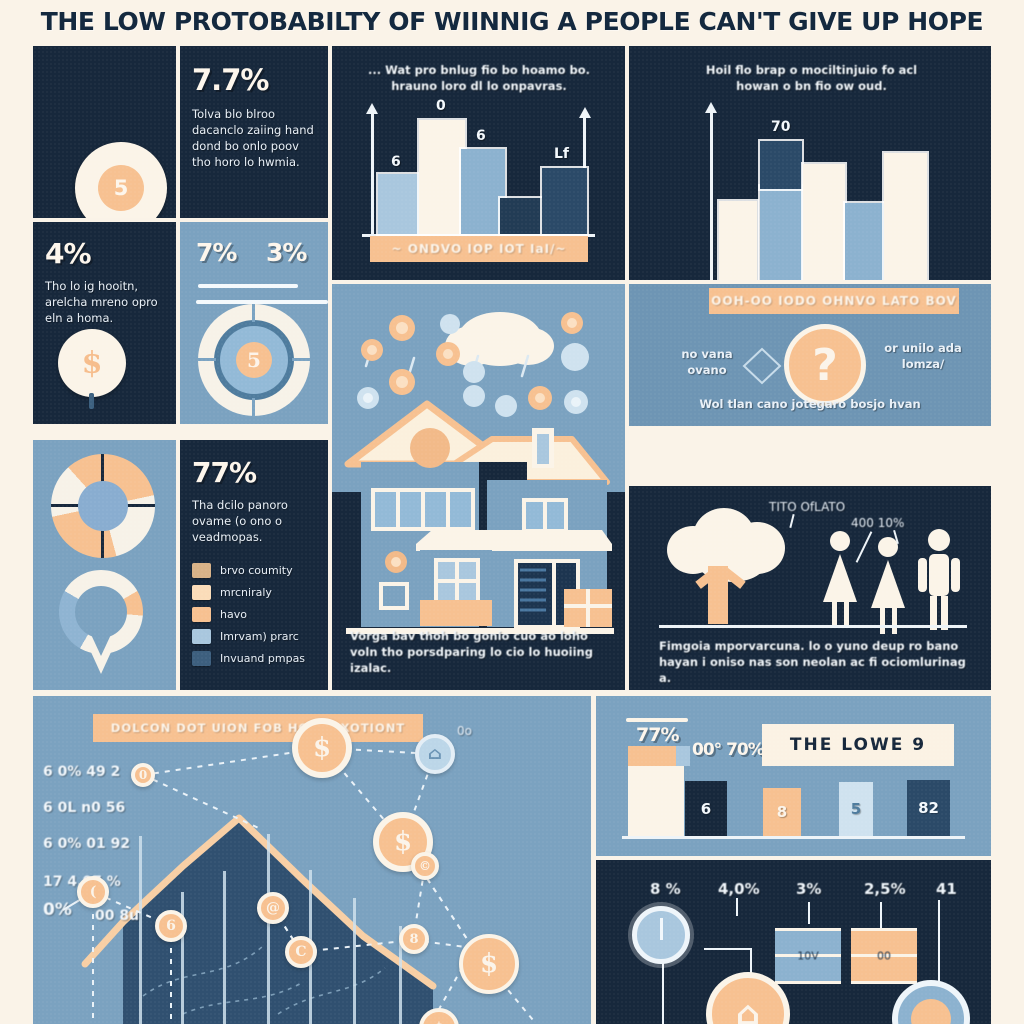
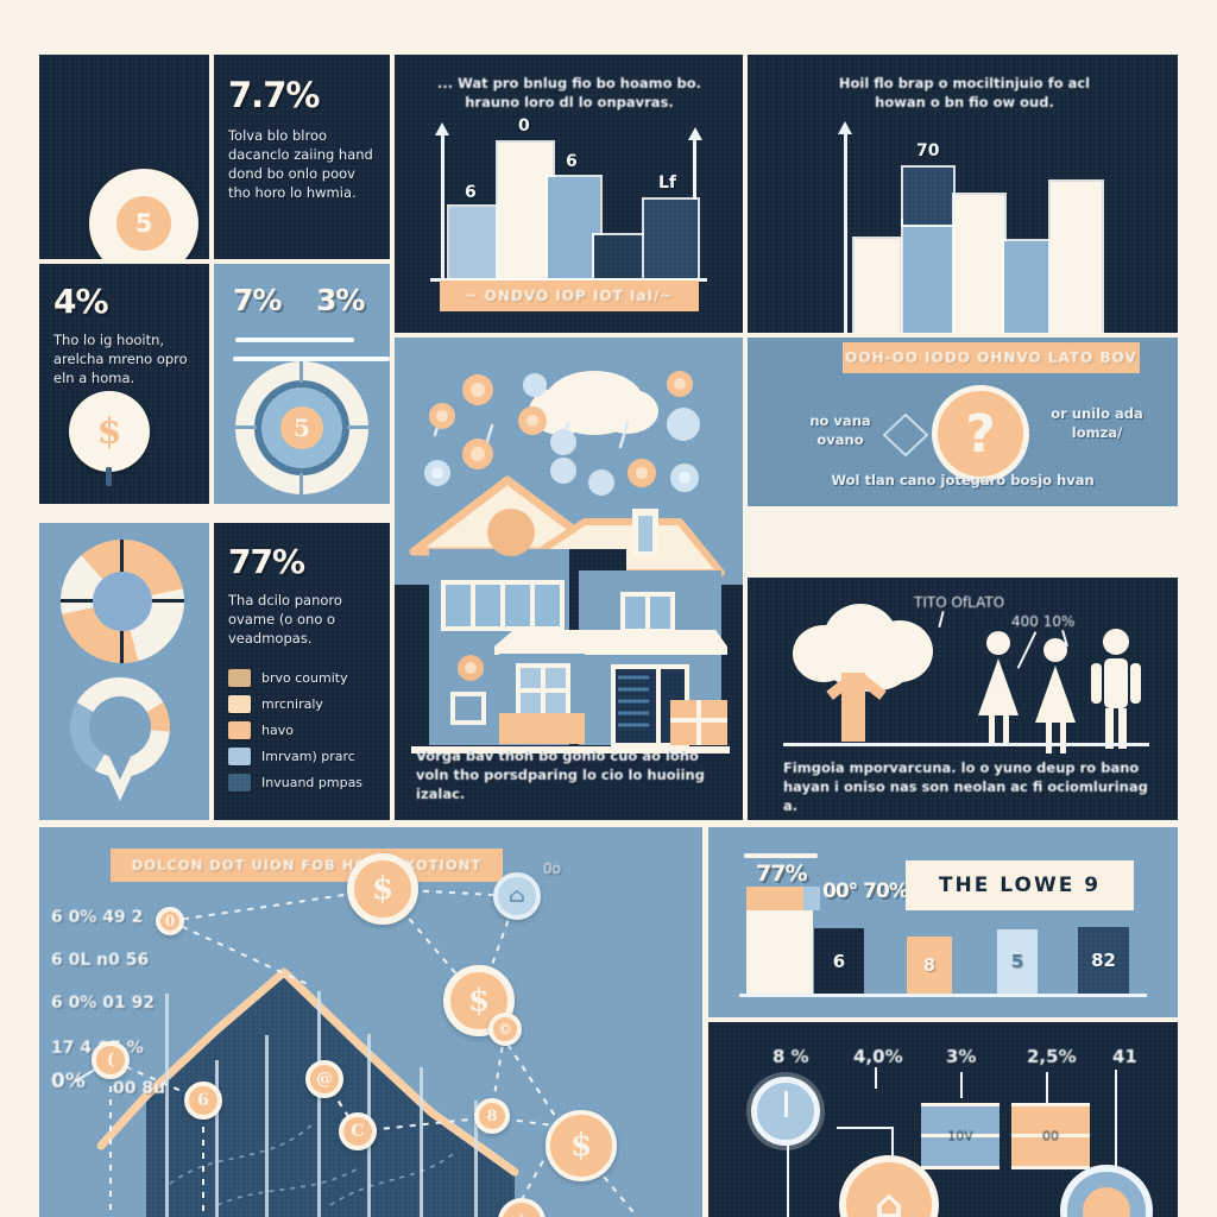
- THE LOW PROTOBABILTY OF WIINNIG A PEOPLE CAN'T GIVE UP HOPE
